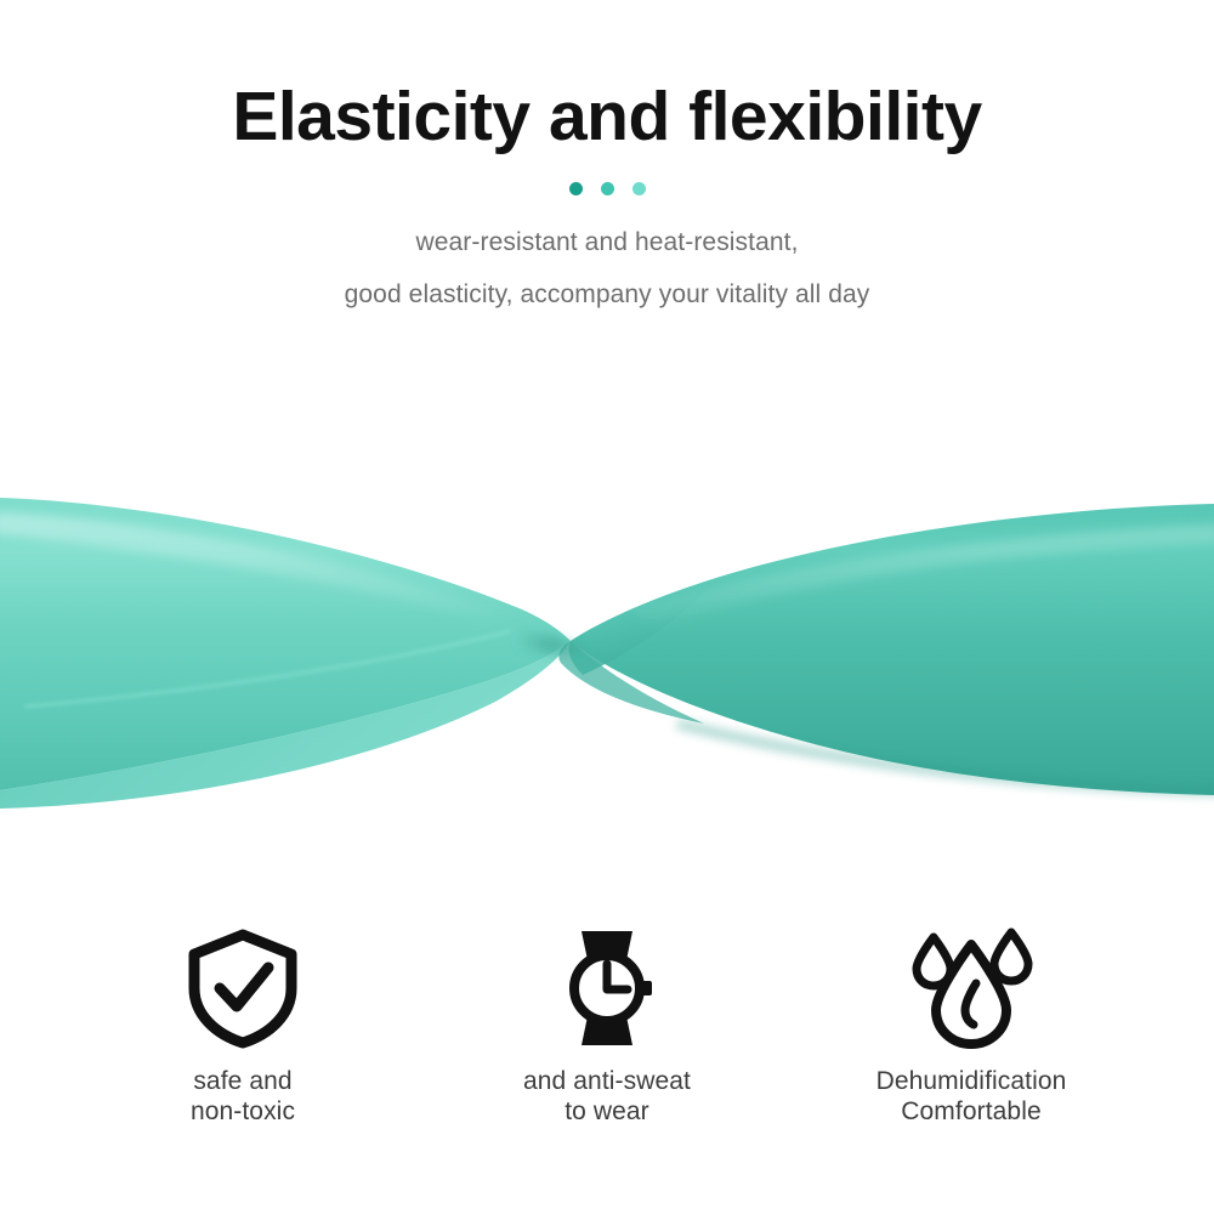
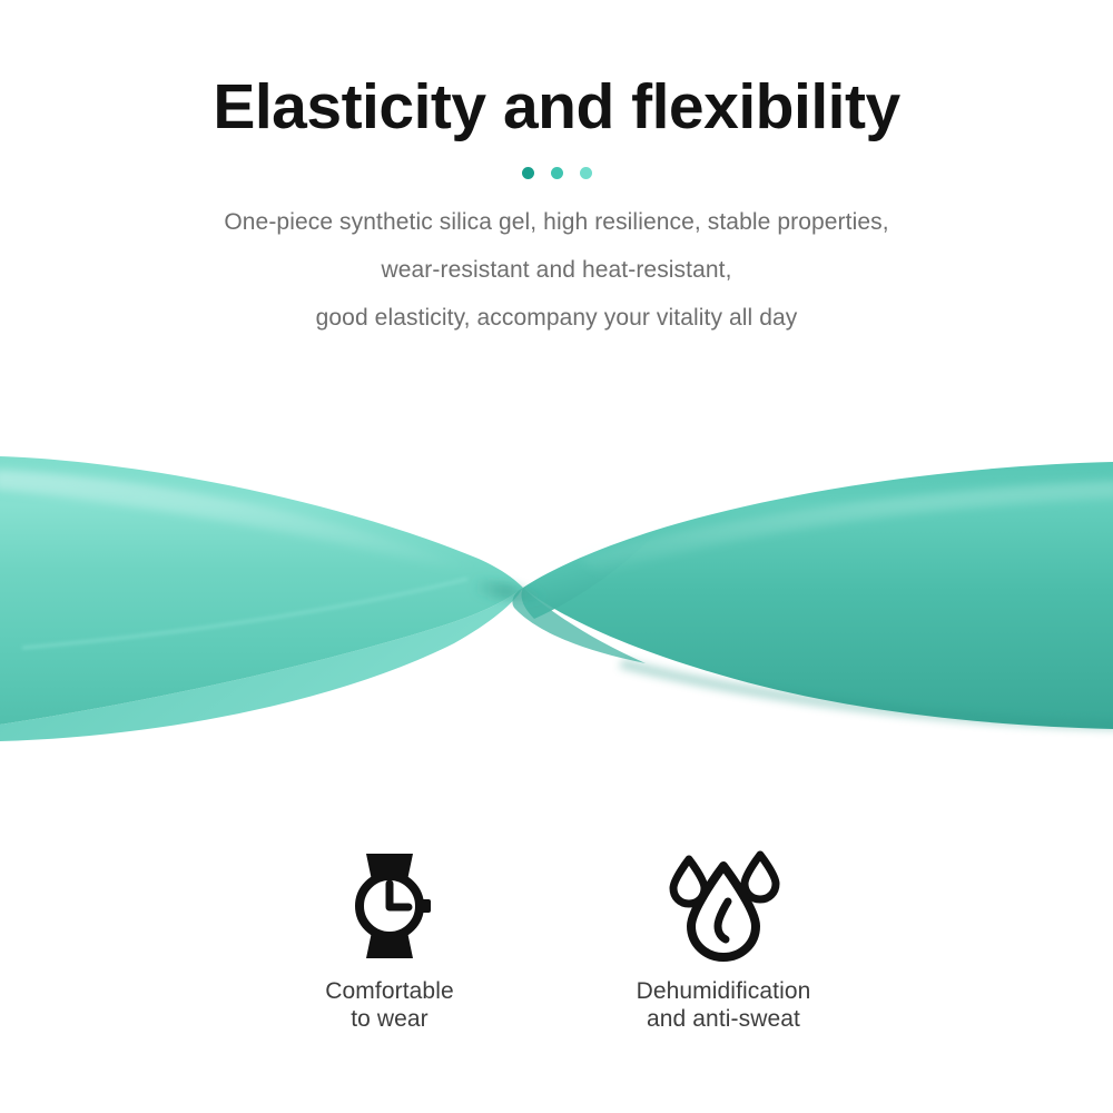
  Elasticity and flexibility
+ One-piece synthetic silica gel, high resilience, stable properties,
  wear-resistant and heat-resistant,
  good elasticity, accompany your vitality all day
- safe and
- non-toxic
- and anti-sweat
+ Comfortable
  to wear
  Dehumidification
- Comfortable
+ and anti-sweat
